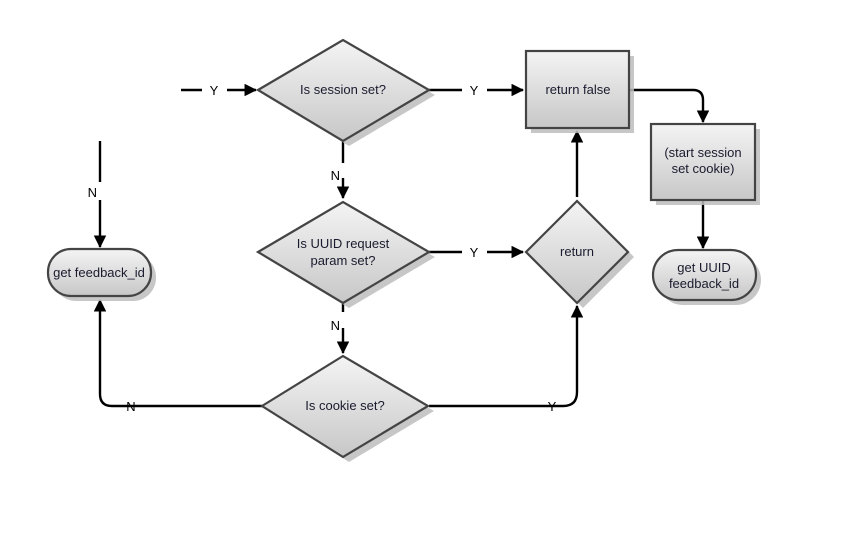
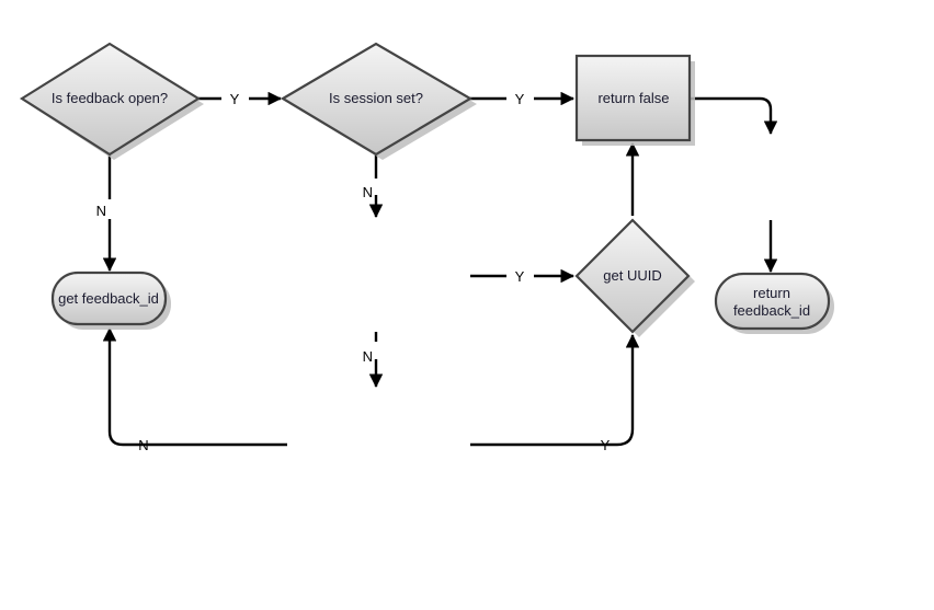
  Y
  N
  Y
  N
  Y
  N
  Y
  N
+ Is feedback open?
  Is session set?
  return false
- (start session
- set cookie)
- get UUID
+ return
  feedback_id
  get feedback_id
- Is UUID request
- param set?
- return
+ get UUID
- Is cookie set?
